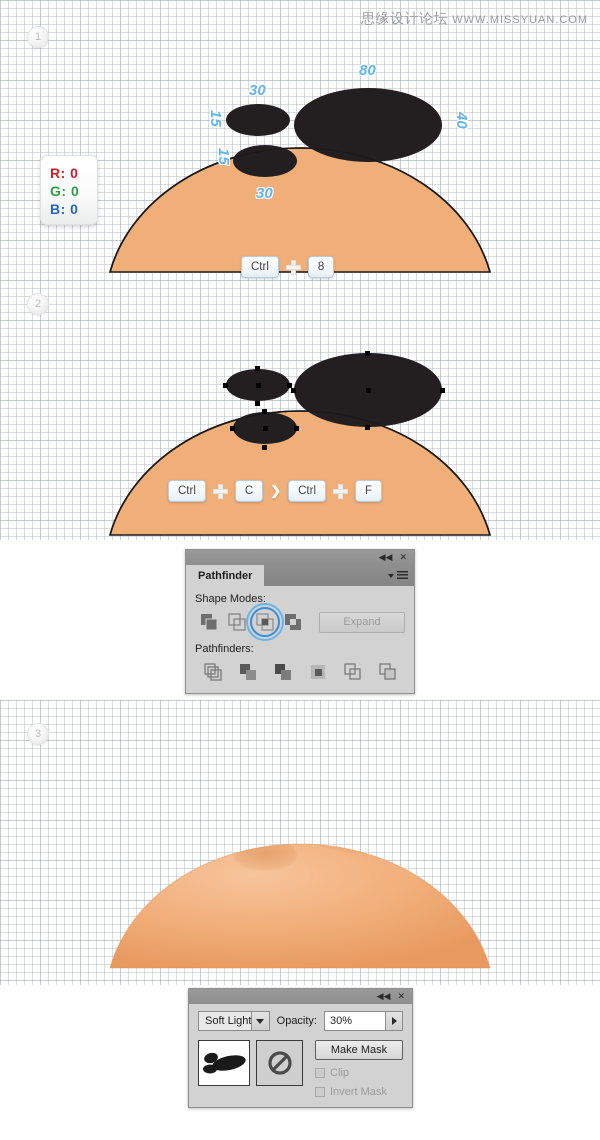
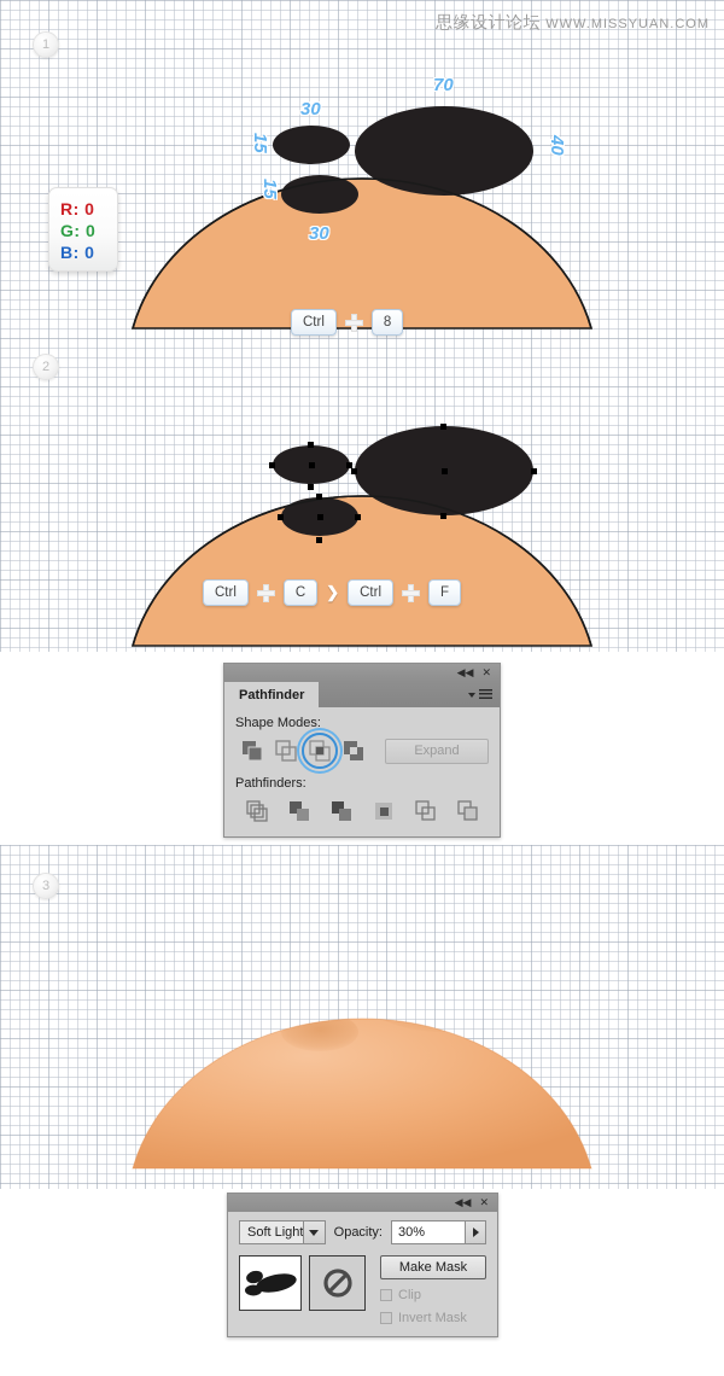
  30
  30
- 80
+ 70
  Ctrl
  8
  Ctrl
  C
  ❯
  Ctrl
  F
  ◀◀
  ✕
  Pathfinder
  Shape Modes:
  Expand
  Pathfinders:
  ◀◀
  ✕
  Soft Ligh
  Opacity:
  30%
  Make Mask
  Clip
  Invert Mask
  思缘设计论坛 WWW.MISSYUAN.COM
  1
  2
  3
  R: 0
  G: 0
  B: 0
